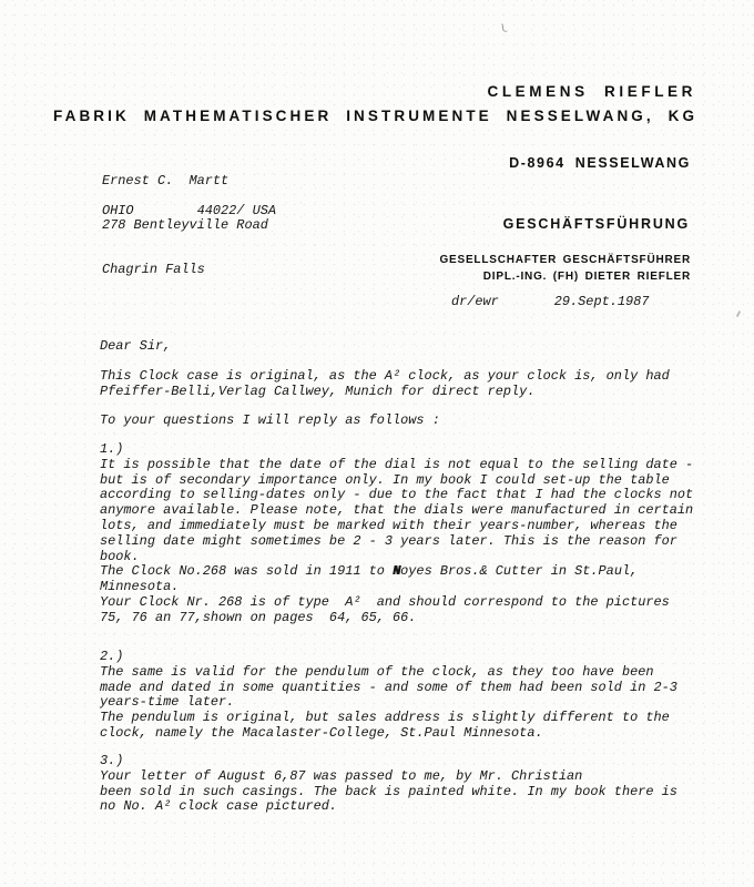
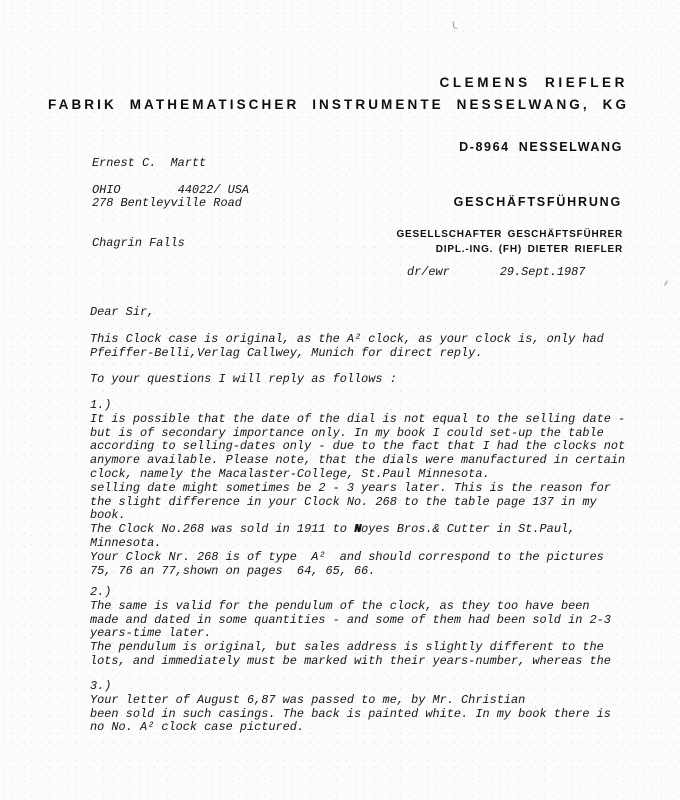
  CLEMENS RIEFLER
  FABRIK MATHEMATISCHER INSTRUMENTE NESSELWANG, KG
  D-8964 NESSELWANG
  GESCHÄFTSFÜHRUNG
  GESELLSCHAFTER GESCHÄFTSFÜHRER
  DIPL.-ING. (FH) DIETER RIEFLER
  Ernest C. Martt
  278 Bentleyville Road
  Chagrin Falls
  OHIO 44022/ USA
  dr/ewr 29.Sept.1987
  Dear Sir,
  This Clock case is original, as the A² clock, as your clock is, only had
  Pfeiffer-Belli,Verlag Callwey, Munich for direct reply.
  To your questions I will reply as follows :
  1.)
  It is possible that the date of the dial is not equal to the selling date -
  but is of secondary importance only. In my book I could set-up the table
  according to selling-dates only - due to the fact that I had the clocks not
  anymore available. Please note, that the dials were manufactured in certain
- lots, and immediately must be marked with their years-number, whereas the
+ clock, namely the Macalaster-College, St.Paul Minnesota.
  selling date might sometimes be 2 - 3 years later. This is the reason for
+ the slight difference in your Clock No. 268 to the table page 137 in my
  book.
  The Clock No.268 was sold in 1911 to Noyes Bros.& Cutter in St.Paul,
  Minnesota.
  Your Clock Nr. 268 is of type A² and should correspond to the pictures
  75, 76 an 77,shown on pages 64, 65, 66.
  2.)
  The same is valid for the pendulum of the clock, as they too have been
  made and dated in some quantities - and some of them had been sold in 2-3
  years-time later.
  The pendulum is original, but sales address is slightly different to the
- clock, namely the Macalaster-College, St.Paul Minnesota.
+ lots, and immediately must be marked with their years-number, whereas the
  3.)
  Your letter of August 6,87 was passed to me, by Mr. Christian
  been sold in such casings. The back is painted white. In my book there is
  no No. A² clock case pictured.
